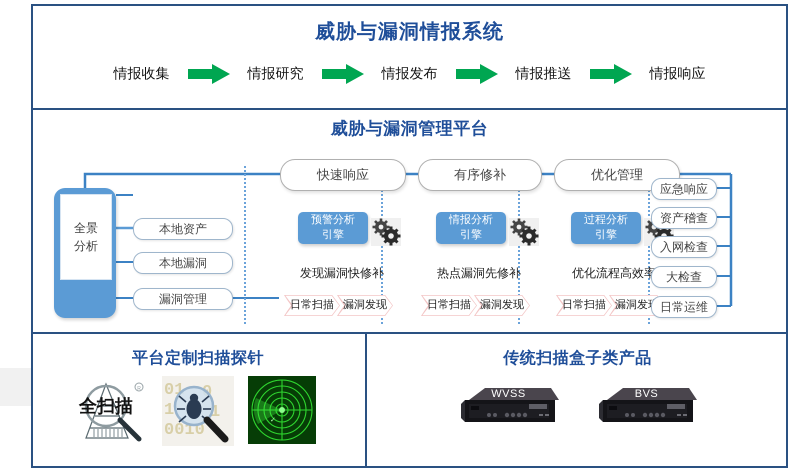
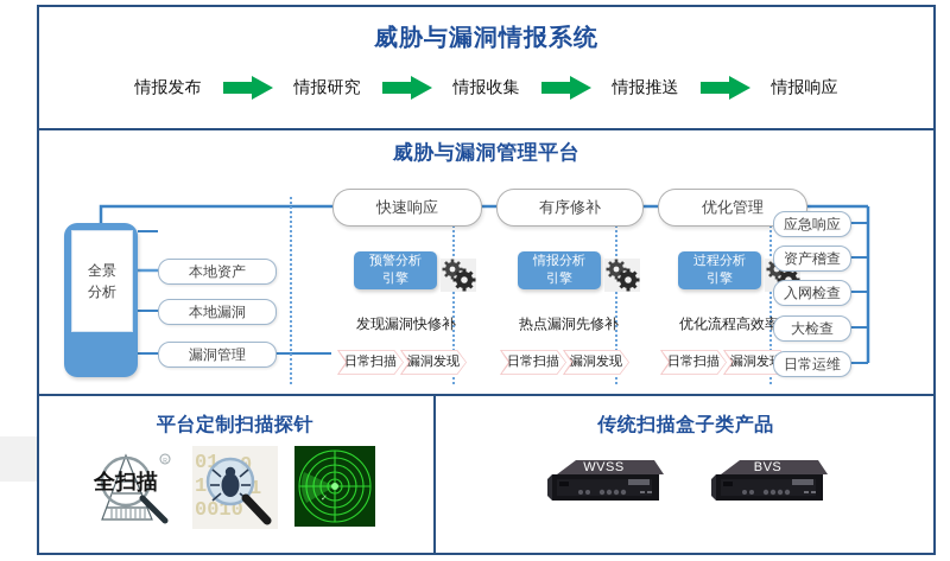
  威胁与漏洞情报系统
- 情报收集
+ 情报发布
  情报研究
- 情报发布
+ 情报收集
  情报推送
  情报响应
  威胁与漏洞管理平台
  全景
  分析
  本地资产
  本地漏洞
  漏洞管理
  快速响应
  有序修补
  优化管理
  预警分析
  引擎
  发现漏洞快修补
  日常扫描
  漏洞发现
  情报分析
  引擎
  热点漏洞先修补
  日常扫描
  漏洞发现
  过程分析
  引擎
  优化流程高效率
  日常扫描
  漏洞发
  应急响应
  资产稽查
  入网检查
  大检查
  日常运维
  平台定制扫描探针
  全扫描
  01
  0010
  0
  1
  传统扫描盒子类产品
  WVSS
  BVS
